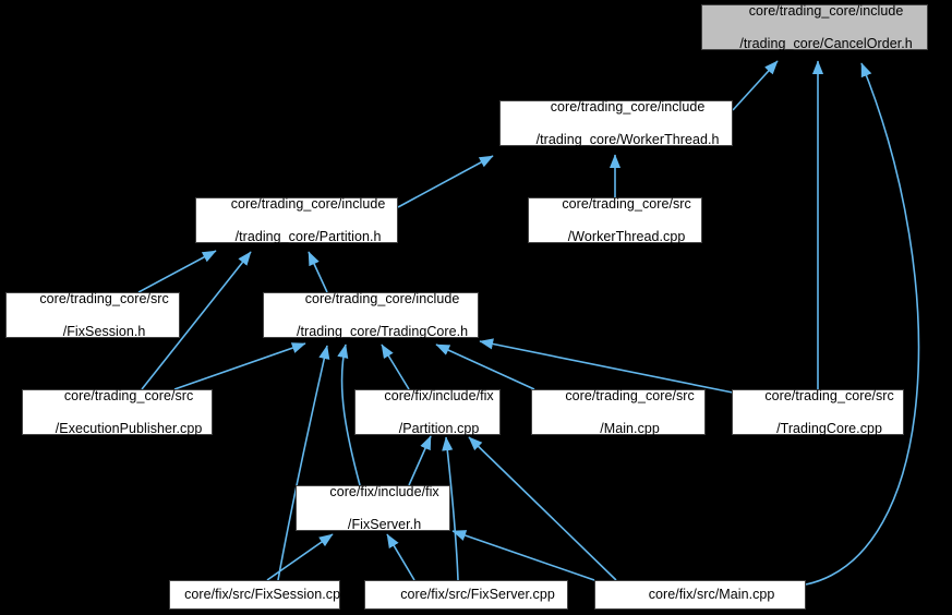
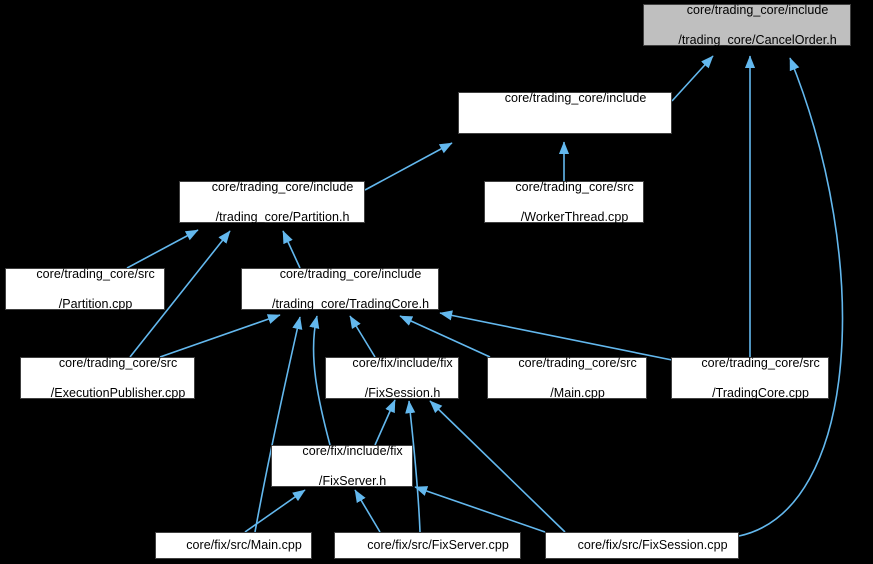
  core/trading_core/include
  /trading_core/CancelOrder.h
  core/trading_core/include
- /trading_core/WorkerThread.h
  core/trading_core/src
  /WorkerThread.cpp
  core/trading_core/include
  /trading_core/Partition.h
  core/trading_core/src
- /FixSession.h
+ /Partition.cpp
  core/trading_core/include
  /trading_core/TradingCore.h
  core/trading_core/src
  /ExecutionPublisher.cpp
  core/fix/include/fix
- /Partition.cpp
+ /FixSession.h
  core/trading_core/src
  /Main.cpp
  core/trading_core/src
  /TradingCore.cpp
  core/fix/include/fix
  /FixServer.h
- core/fix/src/FixSession.cpp
+ core/fix/src/Main.cpp
  core/fix/src/FixServer.cpp
- core/fix/src/Main.cpp
+ core/fix/src/FixSession.cpp
